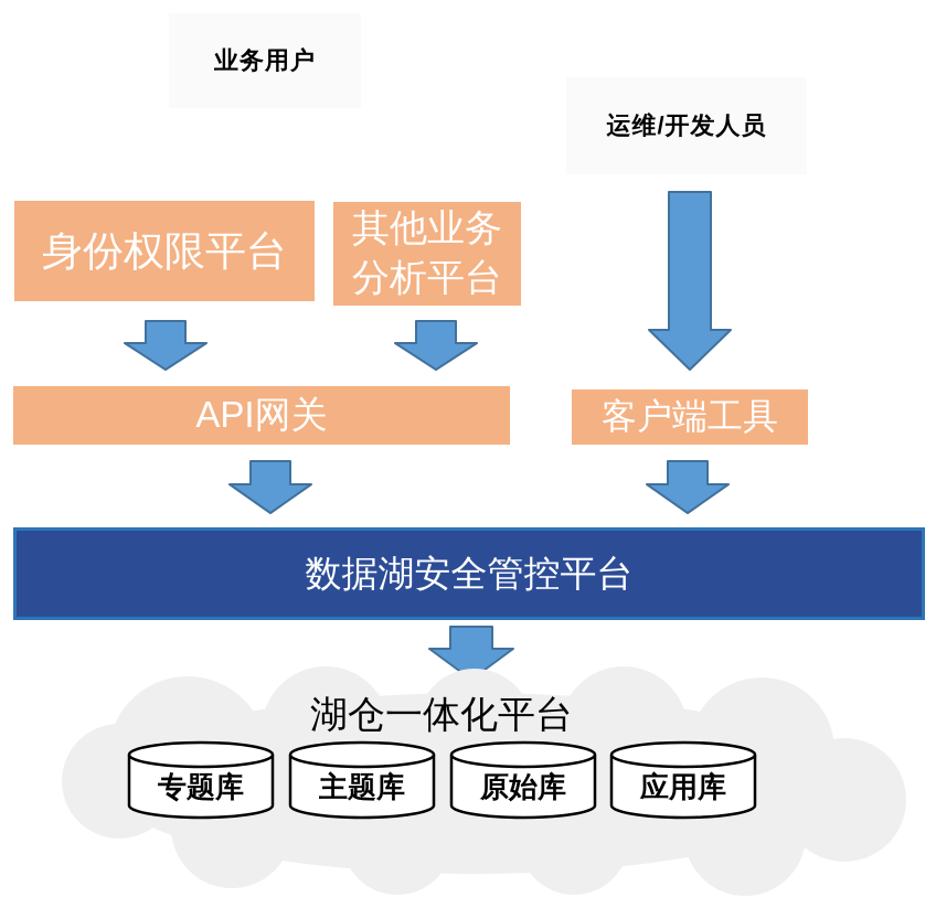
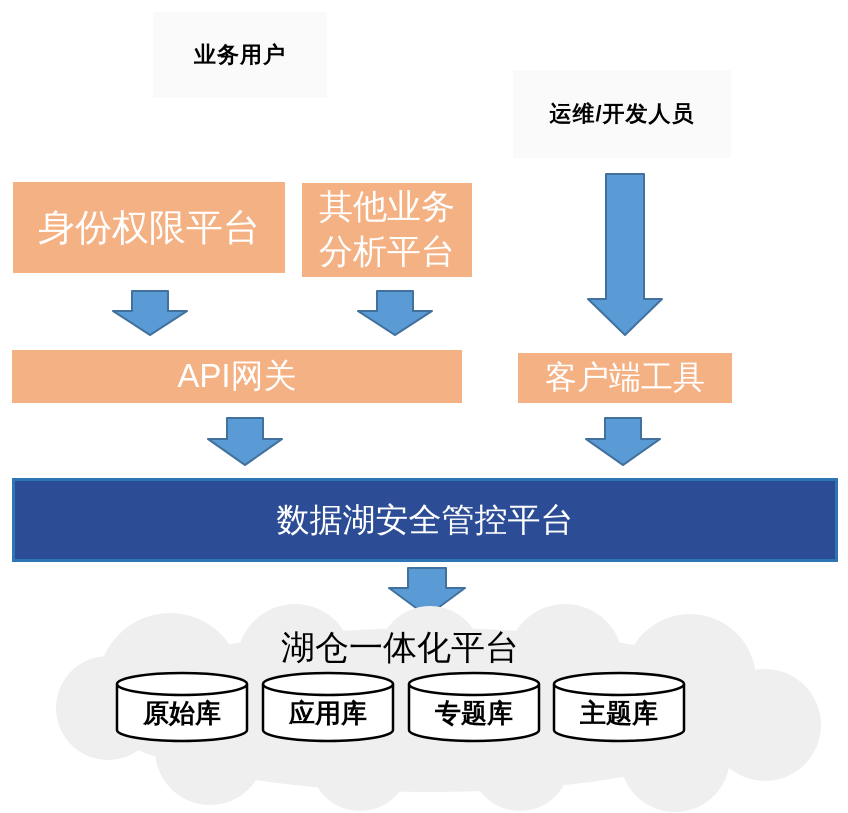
  业务用户
  运维/开发人员
  身份权限平台
  其他业务分析平台
  API网关
  客户端工具
  数据湖安全管控平台
  湖仓一体化平台
- 专题库
+ 原始库
- 主题库
+ 应用库
- 原始库
+ 专题库
- 应用库
+ 主题库
